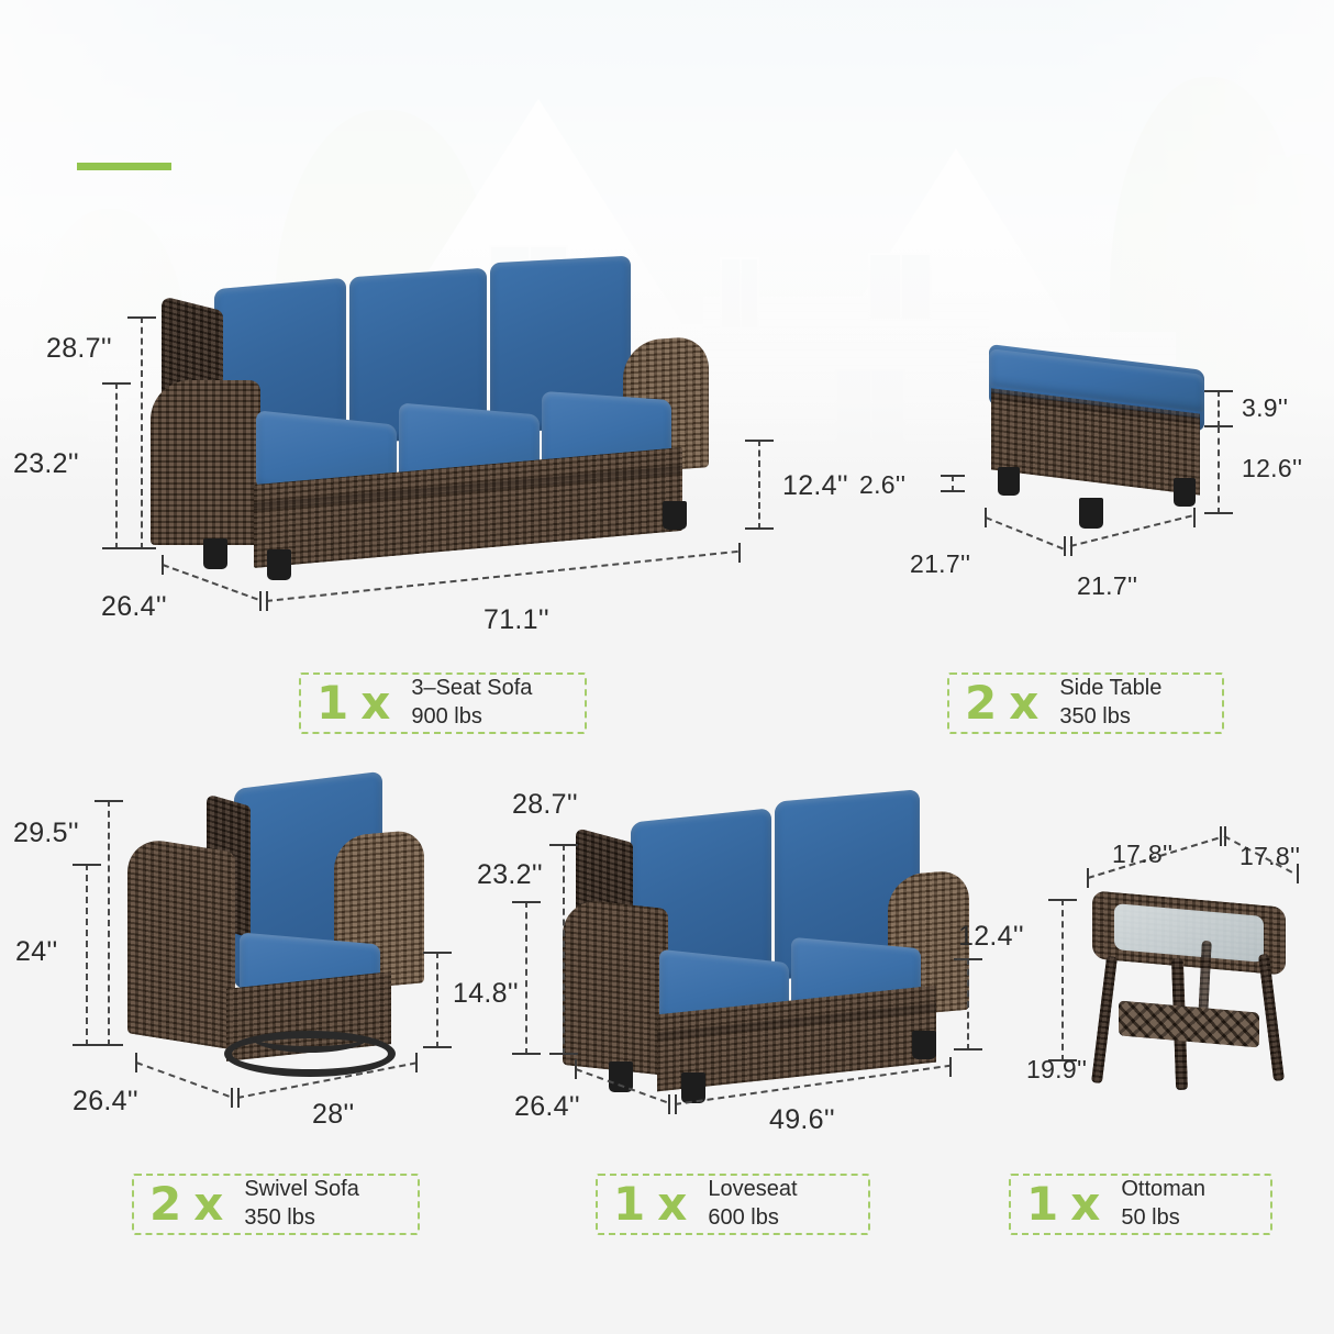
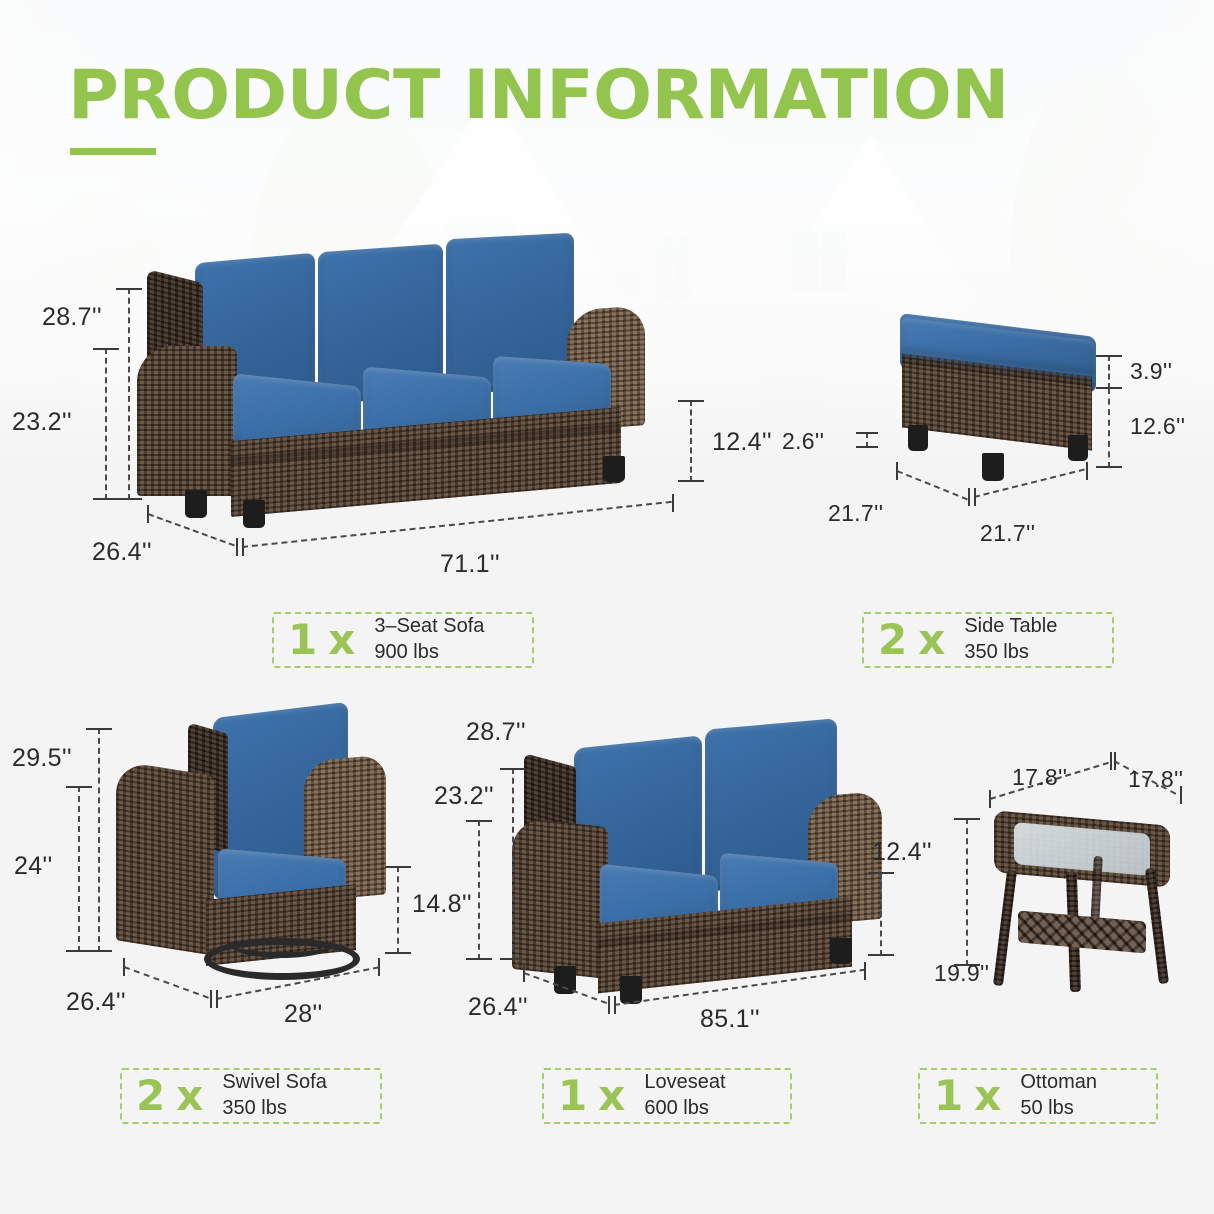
+ PRODUCT INFORMATION
  28.7''
  23.2''
  12.4''
  26.4''
  71.1''
  1 x
  3–Seat Sofa
  900 lbs
  3.9''
  12.6''
  2.6''
  21.7''
  21.7''
  2 x
  Side Table
  350 lbs
  29.5''
  24''
  14.8''
  26.4''
  28''
  2 x
  Swivel Sofa
  350 lbs
  28.7''
  23.2''
  12.4''
  26.4''
- 49.6''
+ 85.1''
  1 x
  Loveseat
  600 lbs
  17.8''
  17.8''
  19.9''
  1 x
  Ottoman
  50 lbs
